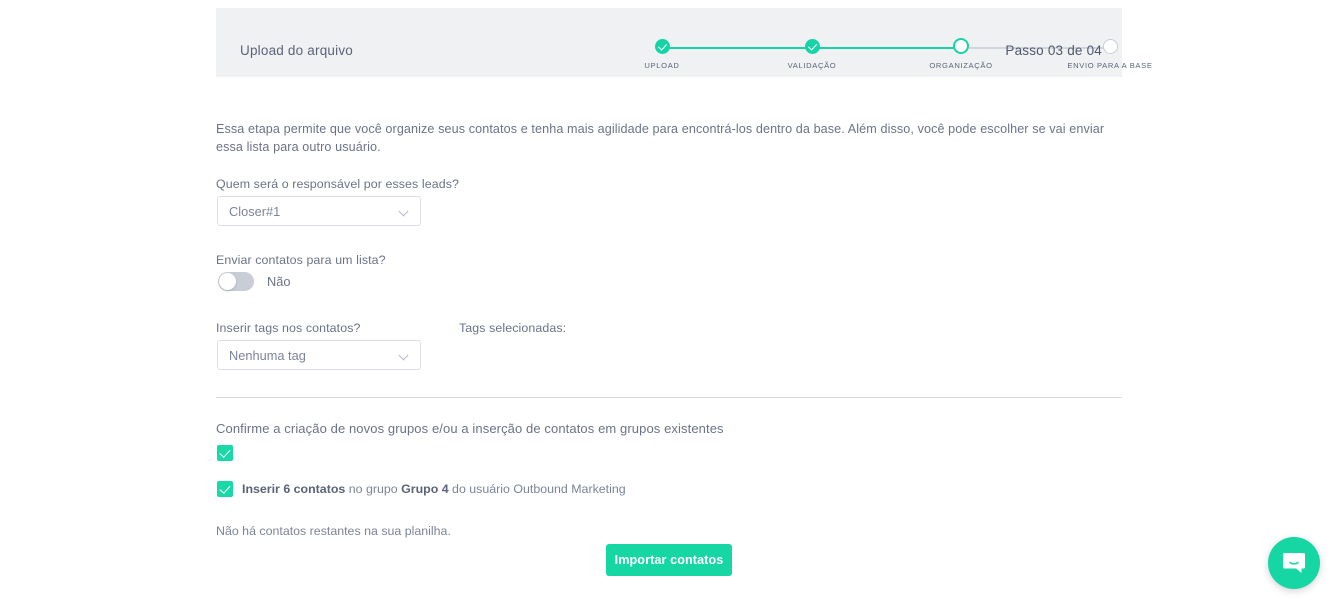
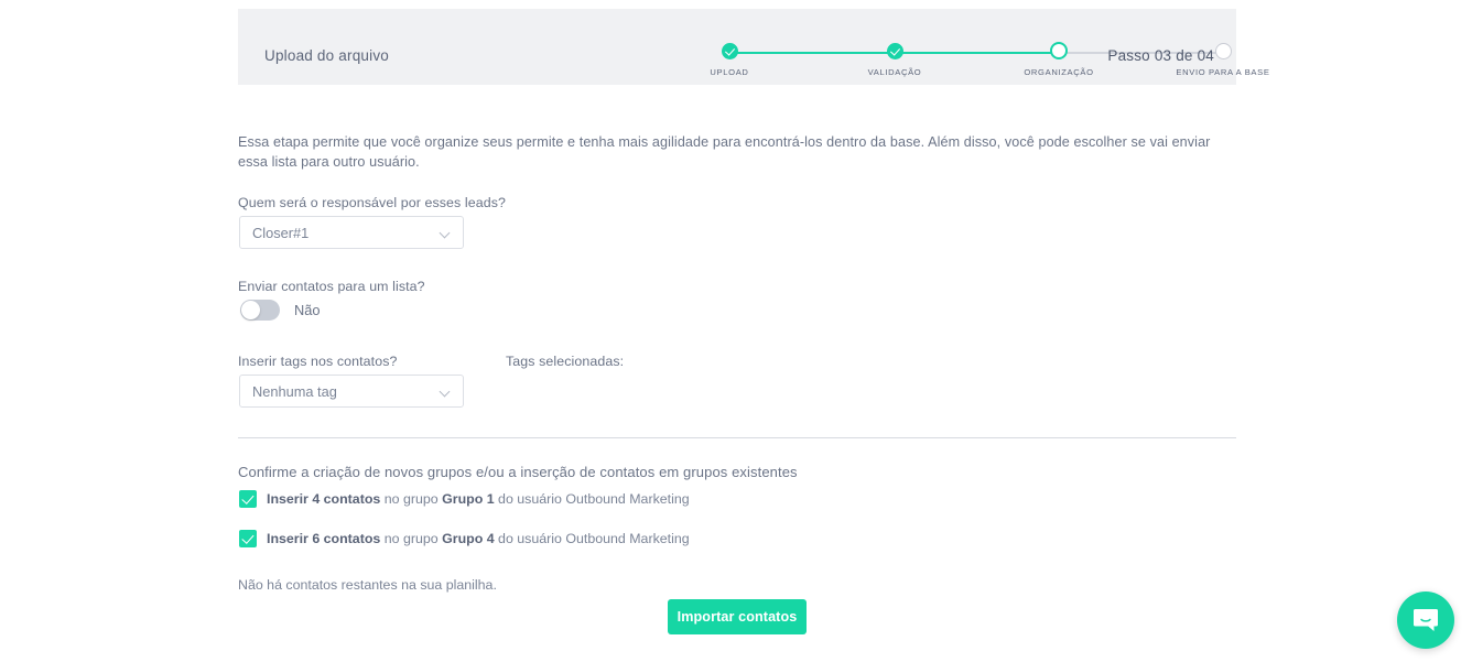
  Upload do arquivo
  UPLOAD
  VALIDAÇÃO
  ORGANIZAÇÃO
  ENVIO PARA A BASE
  Passo 03 de 04
- Essa etapa permite que você organize seus contatos e tenha mais agilidade para encontrá-los dentro da base. Além disso, você pode escolher se vai enviar essa lista para outro usuário.
+ Essa etapa permite que você organize seus permite e tenha mais agilidade para encontrá-los dentro da base. Além disso, você pode escolher se vai enviar essa lista para outro usuário.
  Quem será o responsável por esses leads?
  Closer#1
  Enviar contatos para um lista?
  Não
  Inserir tags nos contatos?
  Nenhuma tag
  Tags selecionadas:
  Confirme a criação de novos grupos e/ou a inserção de contatos em grupos existentes
+ Inserir 4 contatos no grupo Grupo 1 do usuário Outbound Marketing
  Inserir 6 contatos no grupo Grupo 4 do usuário Outbound Marketing
  Não há contatos restantes na sua planilha.
  Importar contatos
